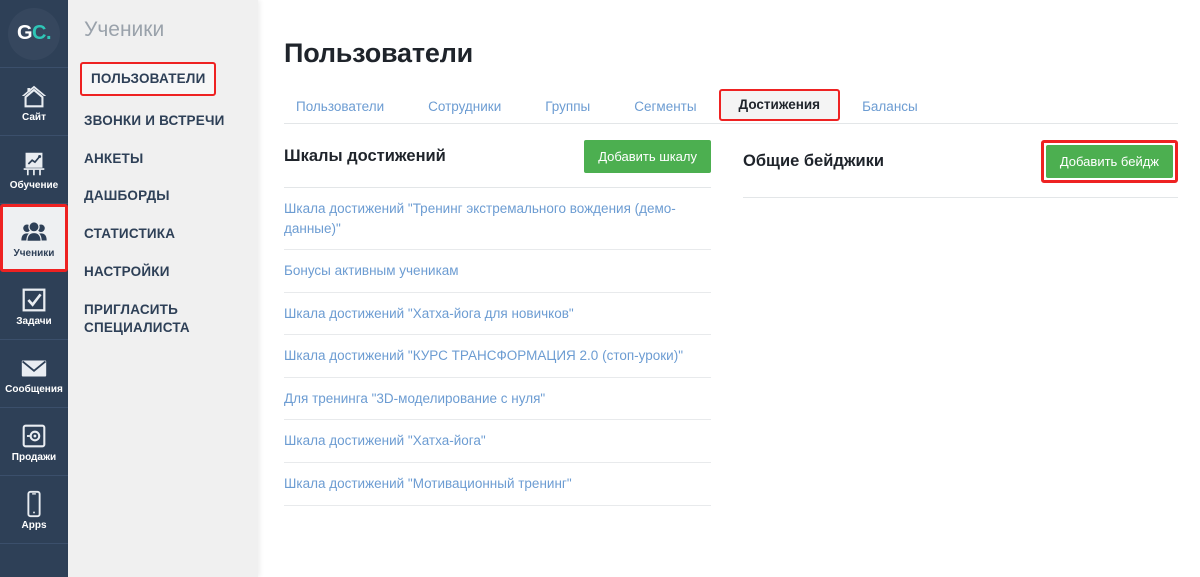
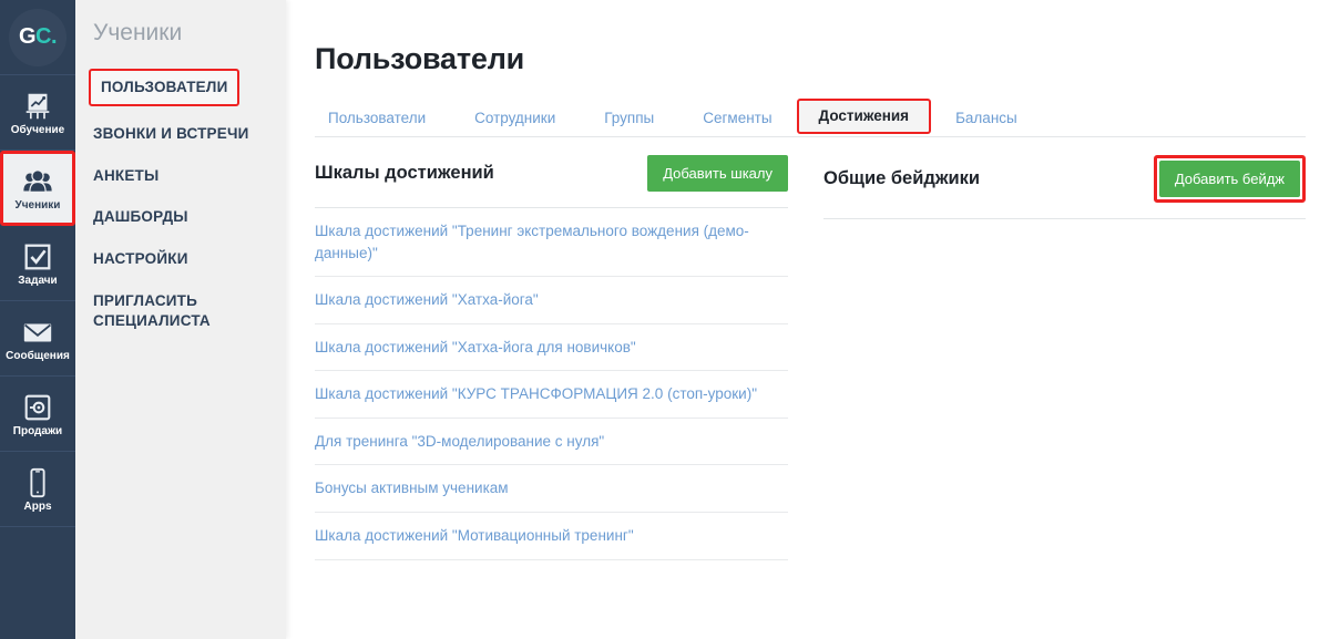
  G
  C.
- Сайт
  Обучение
  Ученики
  Задачи
  Сообщения
  Продажи
  Apps
  Ученики
  ПОЛЬЗОВАТЕЛИ
  ЗВОНКИ И ВСТРЕЧИ
  АНКЕТЫ
  ДАШБОРДЫ
- СТАТИСТИКА
  НАСТРОЙКИ
  ПРИГЛАСИТЬ СПЕЦИАЛИСТА
  Пользователи
  Пользователи
  Сотрудники
  Группы
  Сегменты
  Достижения
  Балансы
  Шкалы достижений
  Добавить шкалу
  Шкала достижений "Тренинг экстремального вождения (демо-данные)"
- Бонусы активным ученикам
+ Шкала достижений "Хатха-йога"
  Шкала достижений "Хатха-йога для новичков"
  Шкала достижений "КУРС ТРАНСФОРМАЦИЯ 2.0 (стоп-уроки)"
  Для тренинга "3D-моделирование с нуля"
- Шкала достижений "Хатха-йога"
+ Бонусы активным ученикам
  Шкала достижений "Мотивационный тренинг"
  Общие бейджики
  Добавить бейдж
